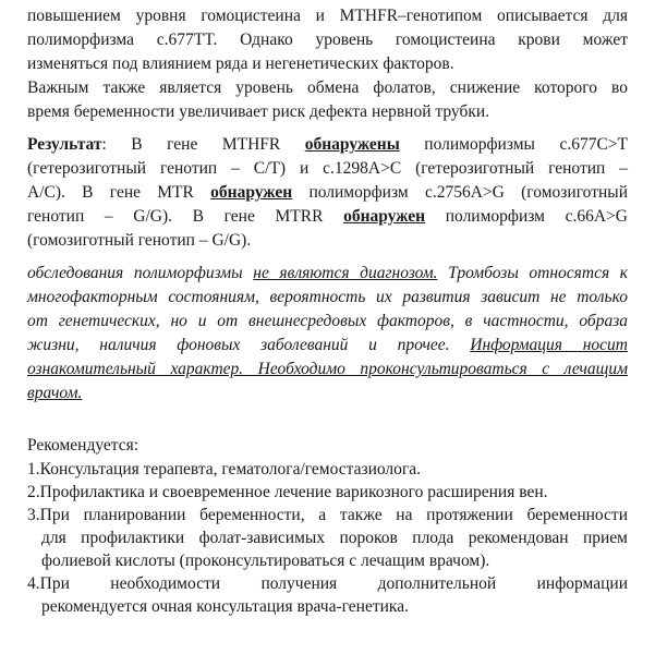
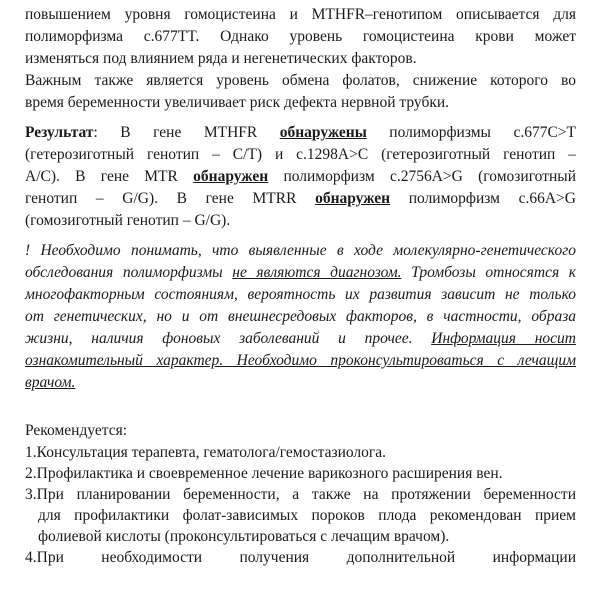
  повышением уровня гомоцистеина и MTHFR–генотипом описывается для
  полиморфизма c.677TT. Однако уровень гомоцистеина крови может
  изменяться под влиянием ряда и негенетических факторов.
  Важным также является уровень обмена фолатов, снижение которого во
  время беременности увеличивает риск дефекта нервной трубки.
  Результат: В гене MTHFR обнаружены полиморфизмы c.677C>T
  (гетерозиготный генотип – C/T) и c.1298A>C (гетерозиготный генотип –
  A/C). В гене MTR обнаружен полиморфизм c.2756A>G (гомозиготный
  генотип – G/G). В гене MTRR обнаружен полиморфизм c.66A>G
  (гомозиготный генотип – G/G).
+ ! Необходимо понимать, что выявленные в ходе молекулярно-генетического
  обследования полиморфизмы не являются диагнозом. Тромбозы относятся к
  многофакторным состояниям, вероятность их развития зависит не только
  от генетических, но и от внешнесредовых факторов, в частности, образа
  жизни, наличия фоновых заболеваний и прочее. Информация носит
  ознакомительный характер. Необходимо проконсультироваться с лечащим
  врачом.
  Рекомендуется:
  1.Консультация терапевта, гематолога/гемостазиолога.
  2.Профилактика и своевременное лечение варикозного расширения вен.
  3.При планировании беременности, а также на протяжении беременности
  для профилактики фолат-зависимых пороков плода рекомендован прием
  фолиевой кислоты (проконсультироваться с лечащим врачом).
  4.При необходимости получения дополнительной информации
- рекомендуется очная консультация врача-генетика.
